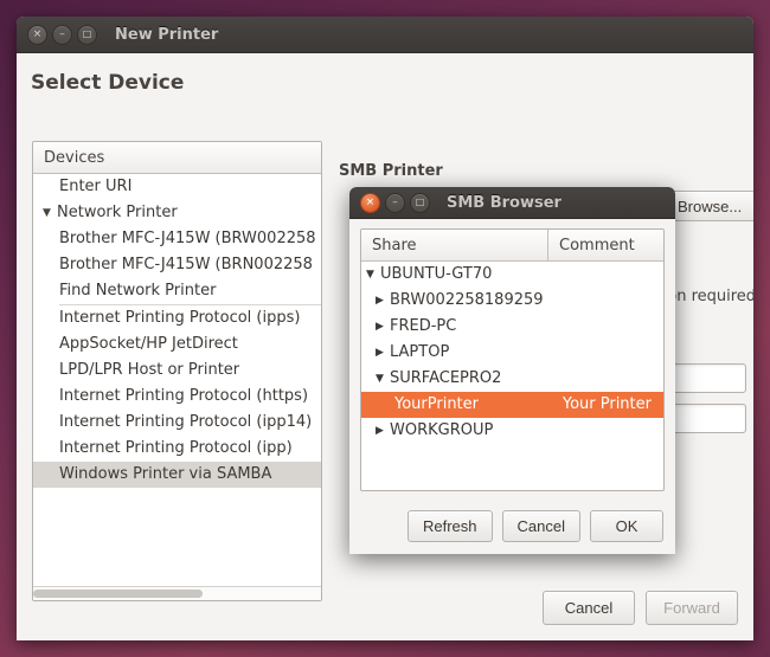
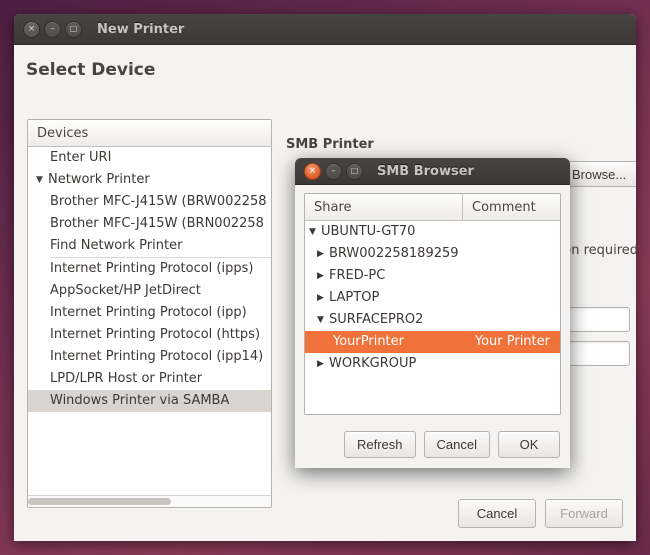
  ×
  –
  □
  New Printer
  Select Device
  Devices
  Enter URI
  ▼ Network Printer
  Brother MFC-J415W (BRW002258
  Brother MFC-J415W (BRN002258
  Find Network Printer
  Internet Printing Protocol (ipps)
  AppSocket/HP JetDirect
- LPD/LPR Host or Printer
+ Internet Printing Protocol (ipp)
  Internet Printing Protocol (https)
  Internet Printing Protocol (ipp14)
- Internet Printing Protocol (ipp)
+ LPD/LPR Host or Printer
  Windows Printer via SAMBA
  SMB Printer
  Browse...
  Cancel
  Forward
  ×
  –
  □
  SMB Browser
  Share
  Comment
  ▼ UBUNTU-GT70
  ▶ BRW002258189259
  ▶ FRED-PC
  ▶ LAPTOP
  ▼ SURFACEPRO2
  YourPrinter
  Your Printer
  ▶ WORKGROUP
  Refresh
  Cancel
  OK
